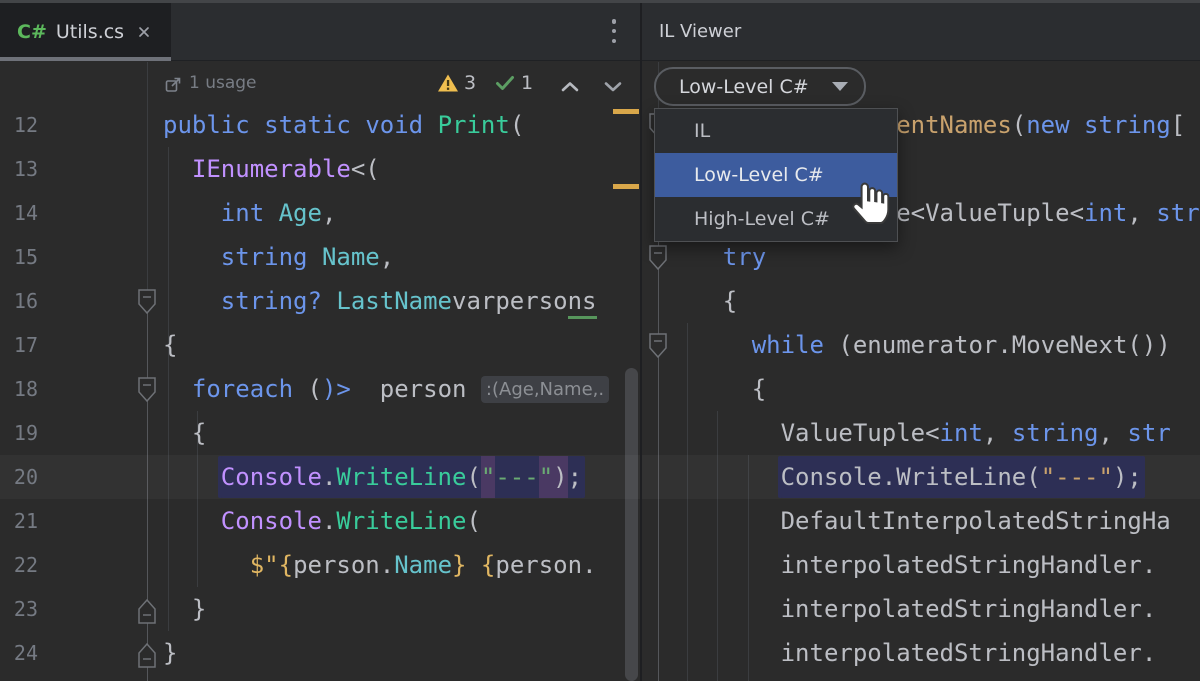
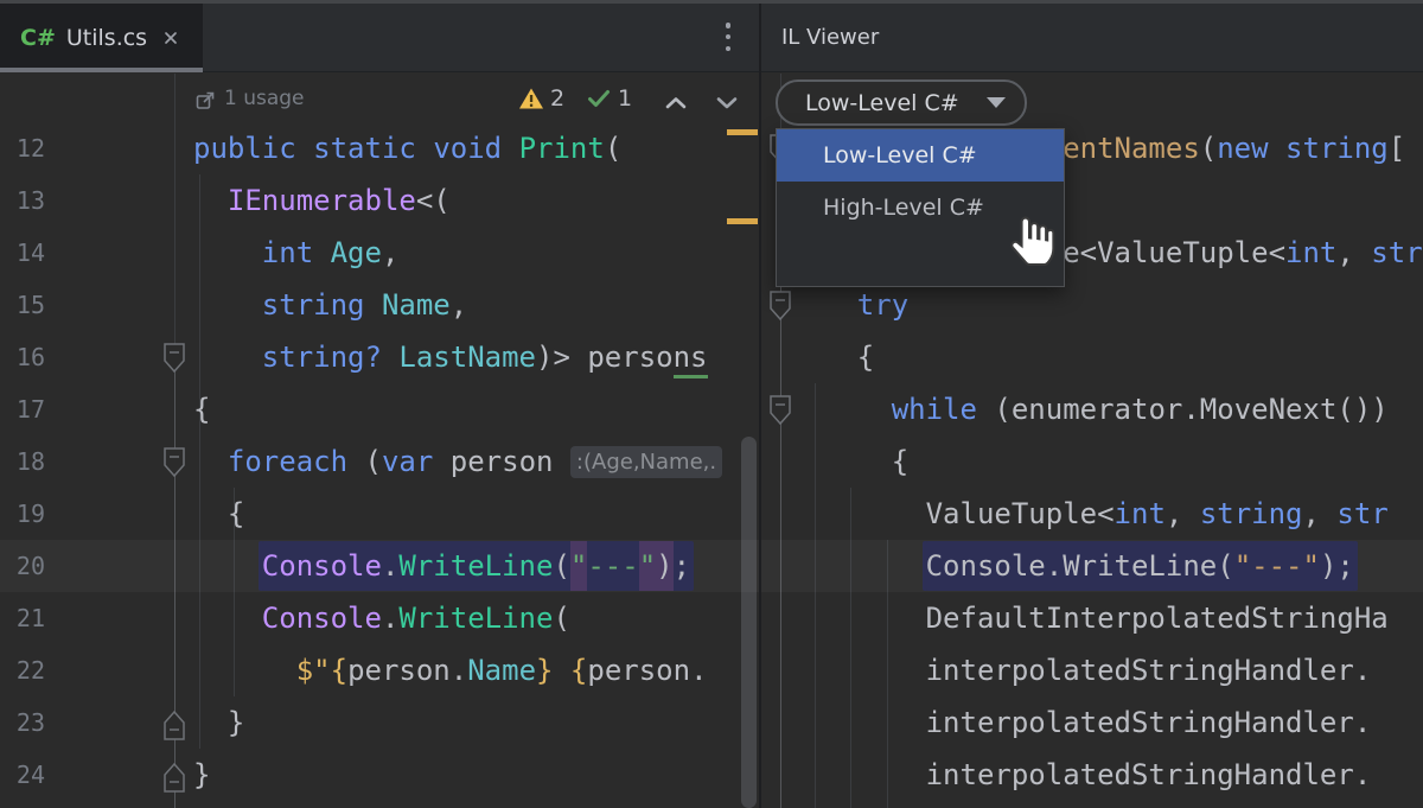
  C#
  Utils.cs
  IL Viewer
  1 usage
- 3
+ 2
  1
  12
  public static void Print(
  13
  IEnumerable<(
  14
  int Age,
  15
  string Name,
  16
- string? LastNamevarpersons
+ string? LastName)> persons
  17
  {
  18
- foreach ()> person :(Age,Name,.
+ foreach (var person :(Age,Name,.
  19
  {
  20
  Console.WriteLine("---");
  21
  Console.WriteLine(
  22
  $"{person.Name} {person.
  23
  }
  24
  }
  Low-Level C#
- IL
  Low-Level C#
  High-Level C#
  entNames(new string[
  e<ValueTuple<int, str
  try
  {
  while (enumerator.MoveNext())
  {
  ValueTuple<int, string, str
  Console.WriteLine("---");
  DefaultInterpolatedStringHa
  interpolatedStringHandler.
  interpolatedStringHandler.
  interpolatedStringHandler.
